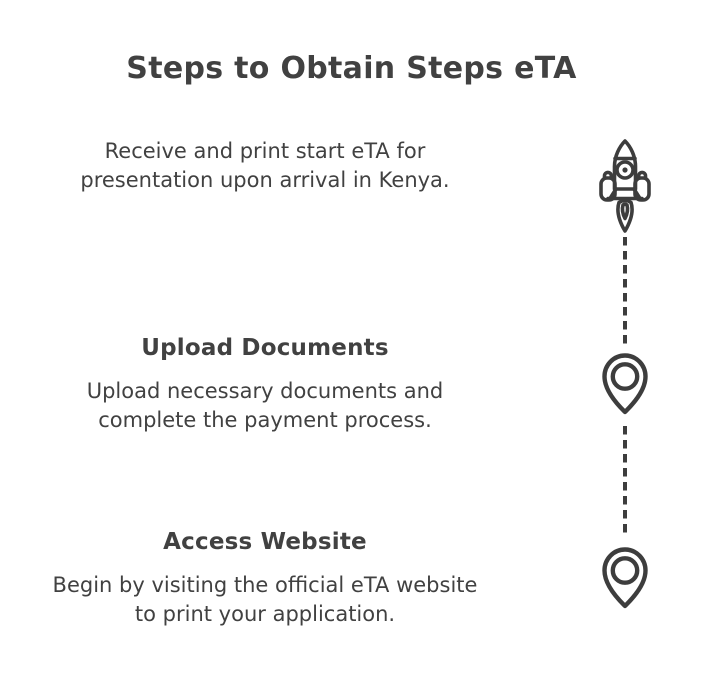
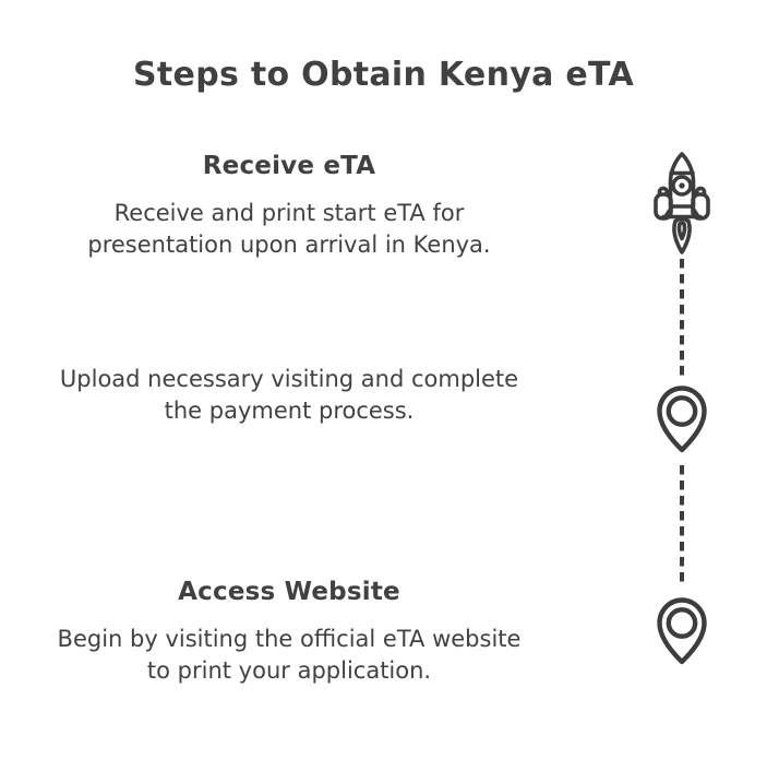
- Steps to Obtain Steps eTA
+ Steps to Obtain Kenya eTA
+ Receive eTA
  Receive and print start eTA for presentation upon arrival in Kenya.
- Upload Documents
- Upload necessary documents and complete the payment process.
+ Upload necessary visiting and complete the payment process.
  Access Website
  Begin by visiting the official eTA website to print your application.
